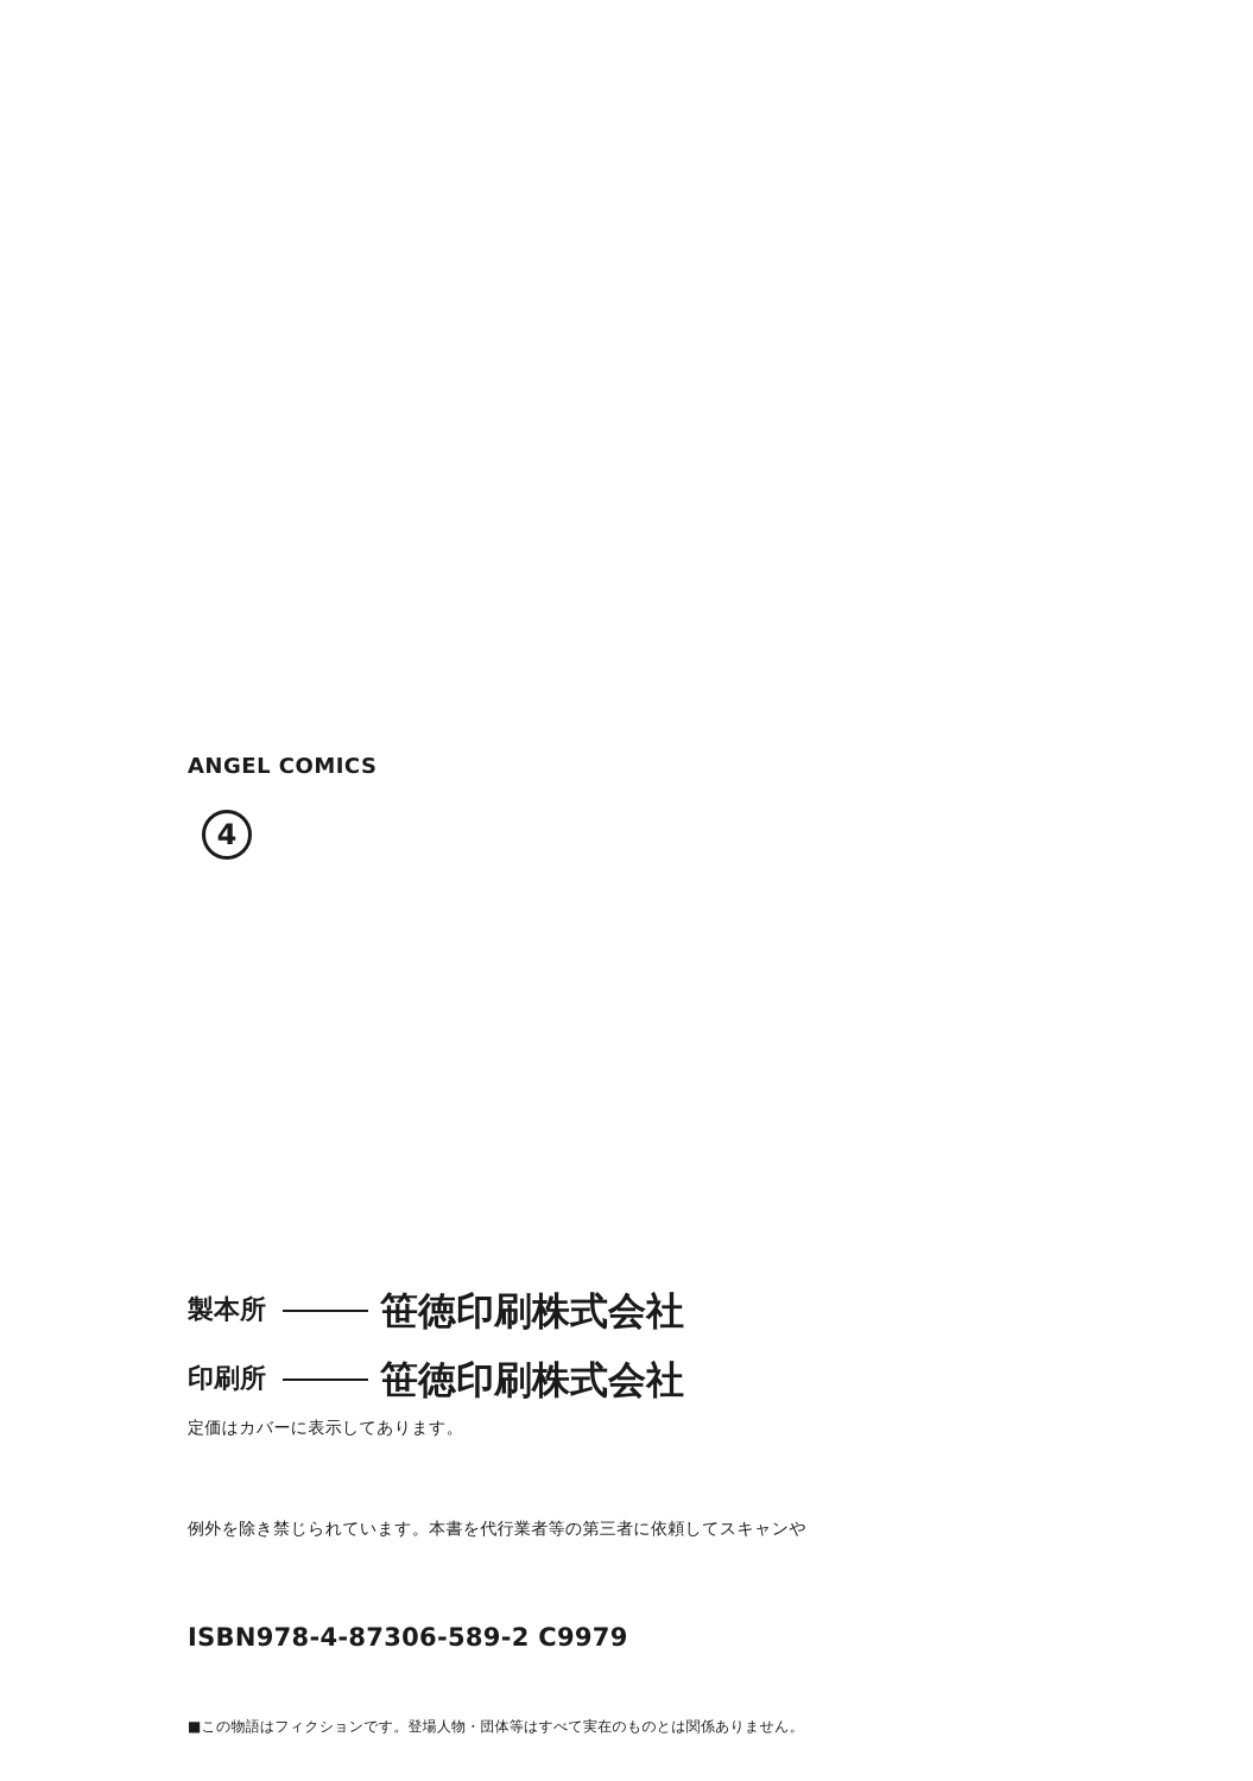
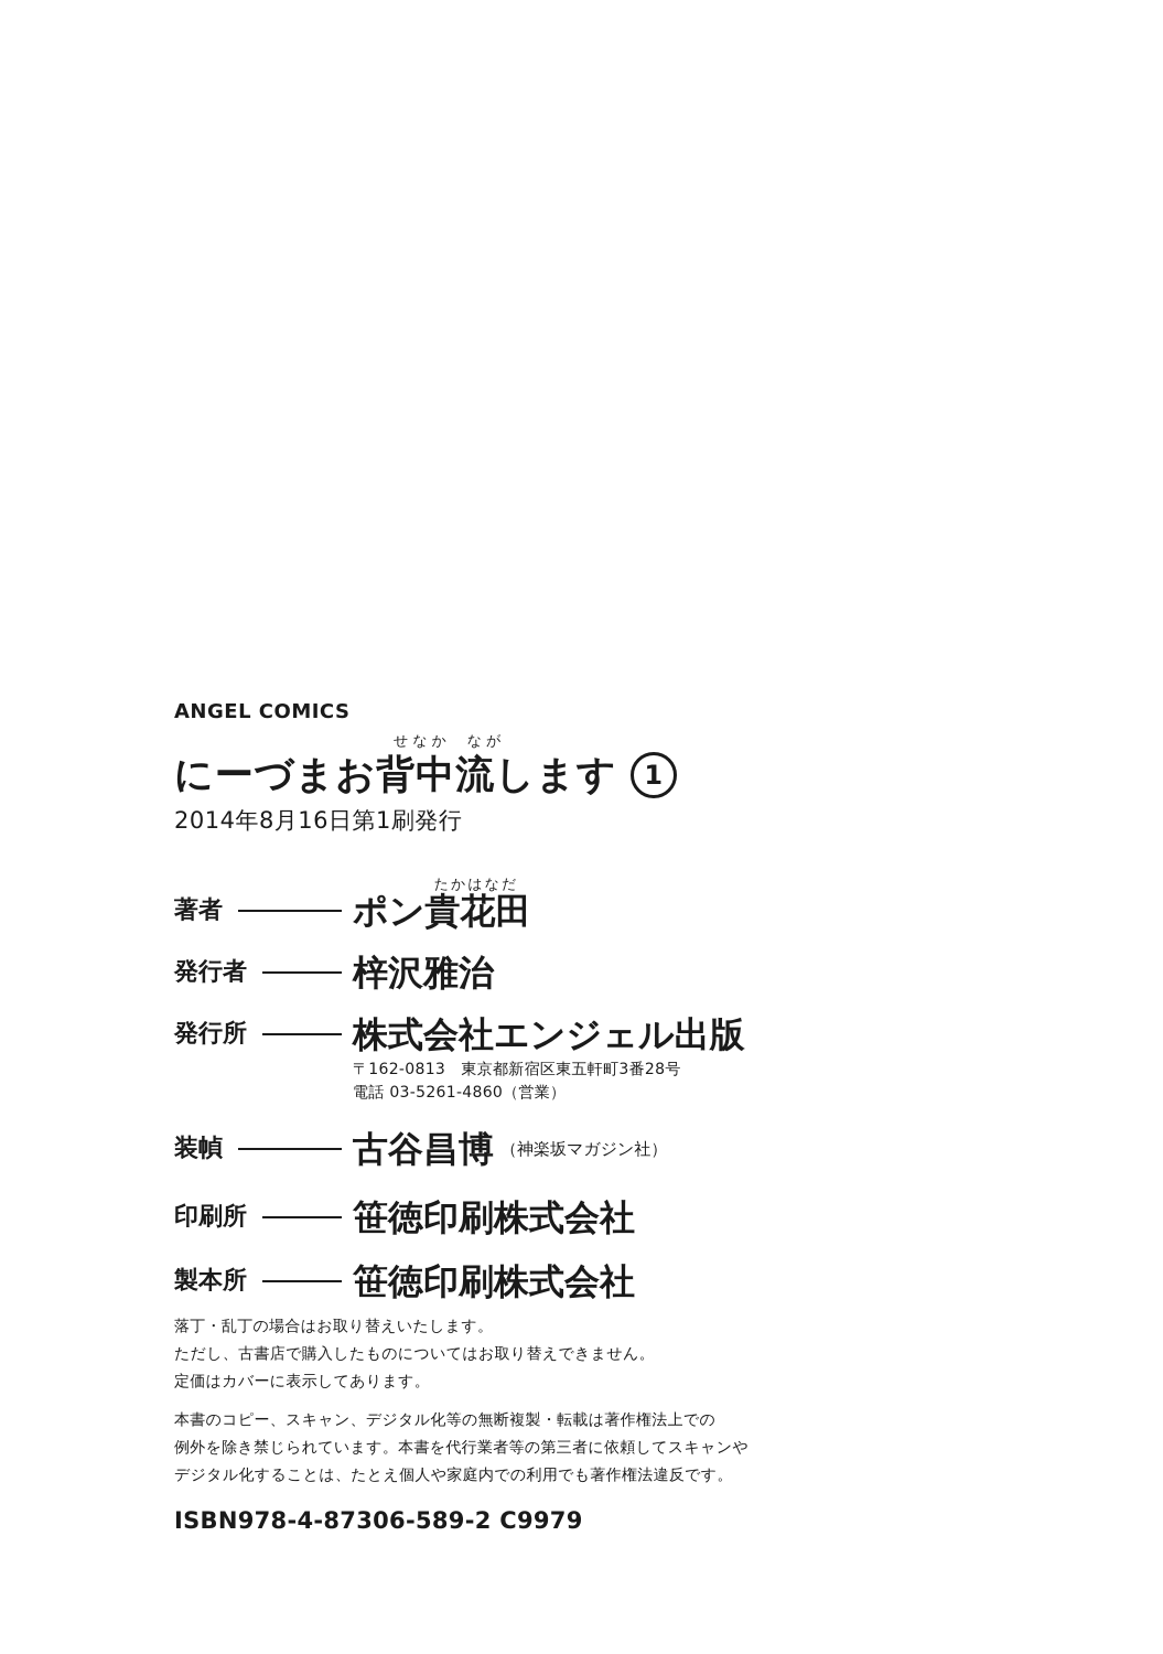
  ANGEL COMICS
+ にーづまお背中流します
+ せなか
+ なが
- 4
+ 1
+ 2014年8月16日第1刷発行
+ 著者
+ ポン貴花田
+ たかはなだ
+ 発行者
+ 梓沢雅治
+ 発行所
+ 株式会社エンジェル出版
+ 〒162-0813 東京都新宿区東五軒町3番28号
+ 電話 03-5261-4860（営業）
+ 装幀
+ 古谷昌博
+ （神楽坂マガジン社）
- 製本所
+ 印刷所
  笹徳印刷株式会社
- 印刷所
+ 製本所
  笹徳印刷株式会社
+ 落丁・乱丁の場合はお取り替えいたします。
+ ただし、古書店で購入したものについてはお取り替えできません。
  定価はカバーに表示してあります。
+ 本書のコピー、スキャン、デジタル化等の無断複製・転載は著作権法上での
  例外を除き禁じられています。本書を代行業者等の第三者に依頼してスキャンや
+ デジタル化することは、たとえ個人や家庭内での利用でも著作権法違反です。
  ISBN978-4-87306-589-2 C9979
- ■この物語はフィクションです。登場人物・団体等はすべて実在のものとは関係ありません。
